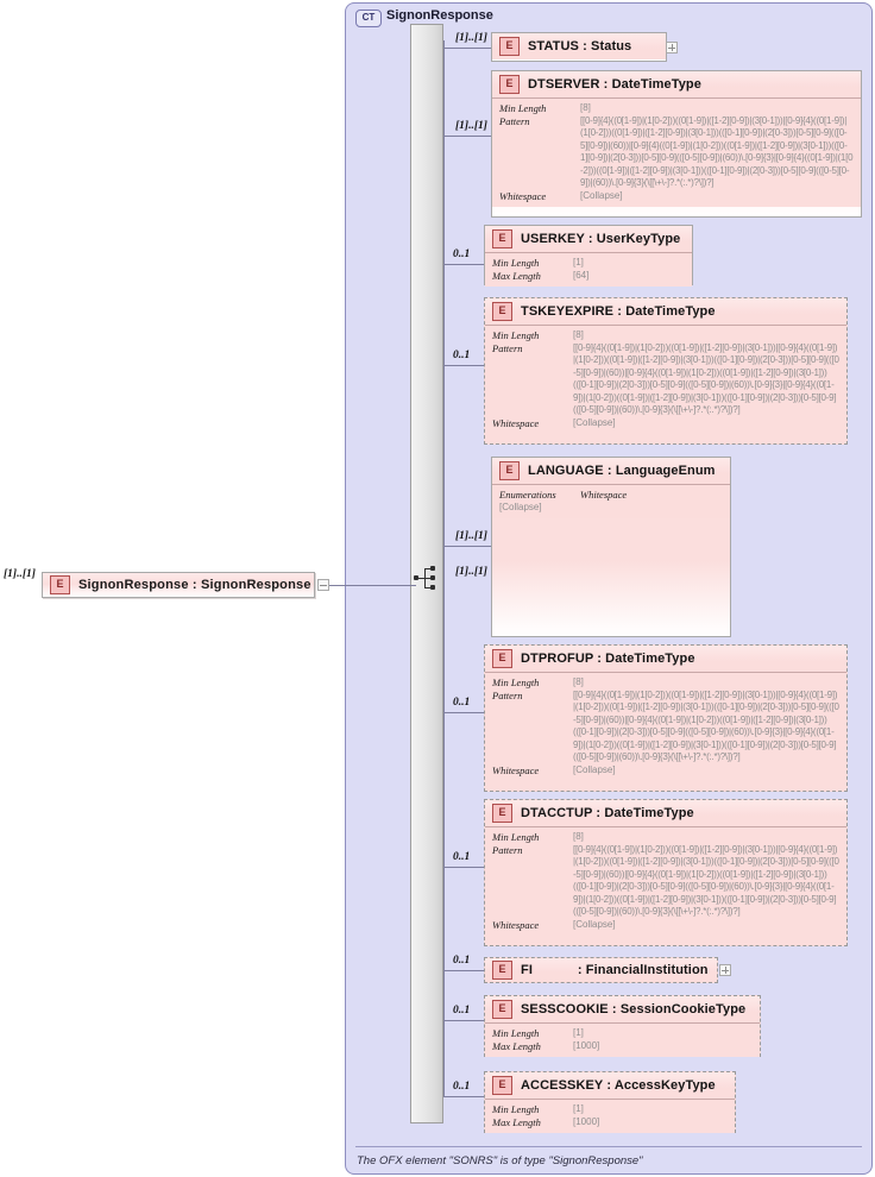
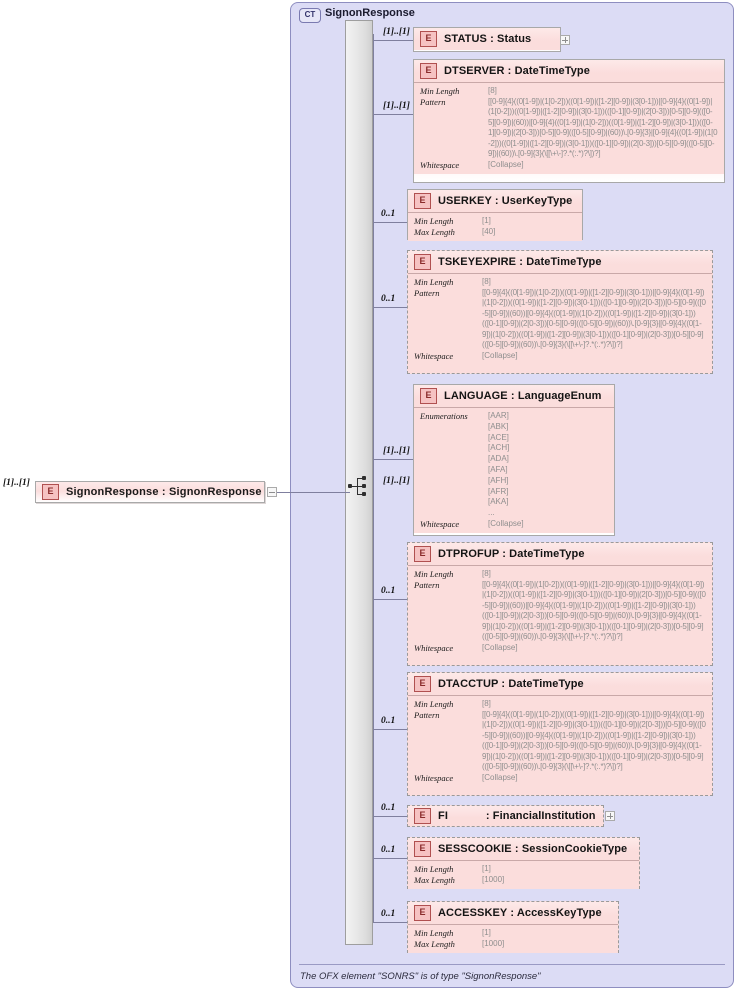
  CT
  SignonResponse
  The OFX element "SONRS" is of type "SignonResponse"
  [1]..[1]
  E
  SignonResponse : SignonResponse
  [1]..[1]
  [1]..[1]
  E
  STATUS : Status
  [1]..[1]
  E
  DTSERVER : DateTimeType
  Min Length
  [8]
  Pattern
  [[0-9]{4}((0[1-9])|(1[0-2]))((0[1-9])|([1-2][0-9])|(3[0-1]))|[0-9]{4}((0[1-9])|(1[0-2]))((0[1-9])|([1-2][0-9])|(3[0-1]))(([0-1][0-9])|(2[0-3]))[0-5][0-9](([0-5][0-9])|(60))|[0-9]{4}((0[1-9])|(1[0-2]))((0[1-9])|([1-2][0-9])|(3[0-1]))(([0-1][0-9])|(2[0-3]))[0-5][0-9](([0-5][0-9])|(60))\.[0-9]{3}|[0-9]{4}((0[1-9])|(1[0-2]))((0[1-9])|([1-2][0-9])|(3[0-1]))(([0-1][0-9])|(2[0-3]))[0-5][0-9](([0-5][0-9])|(60))\.[0-9]{3}(\[[\+\-]?.*(:.*)?\])?]
  Whitespace
  [Collapse]
  0..1
  E
  USERKEY : UserKeyType
  Min Length
  [1]
  Max Length
- [64]
+ [40]
  0..1
  E
  TSKEYEXPIRE : DateTimeType
  Min Length
  [8]
  Pattern
  [[0-9]{4}((0[1-9])|(1[0-2]))((0[1-9])|([1-2][0-9])|(3[0-1]))|[0-9]{4}((0[1-9])|(1[0-2]))((0[1-9])|([1-2][0-9])|(3[0-1]))(([0-1][0-9])|(2[0-3]))[0-5][0-9](([0-5][0-9])|(60))|[0-9]{4}((0[1-9])|(1[0-2]))((0[1-9])|([1-2][0-9])|(3[0-1]))(([0-1][0-9])|(2[0-3]))[0-5][0-9](([0-5][0-9])|(60))\.[0-9]{3}|[0-9]{4}((0[1-9])|(1[0-2]))((0[1-9])|([1-2][0-9])|(3[0-1]))(([0-1][0-9])|(2[0-3]))[0-5][0-9](([0-5][0-9])|(60))\.[0-9]{3}(\[[\+\-]?.*(:.*)?\])?]
  Whitespace
  [Collapse]
  [1]..[1]
  E
  LANGUAGE : LanguageEnum
  Enumerations
+ [AAR]
+ [ABK]
+ [ACE]
+ [ACH]
+ [ADA]
+ [AFA]
+ [AFH]
+ [AFR]
+ [AKA]
+ ...
  Whitespace
  [Collapse]
  0..1
  E
  DTPROFUP : DateTimeType
  Min Length
  [8]
  Pattern
  [[0-9]{4}((0[1-9])|(1[0-2]))((0[1-9])|([1-2][0-9])|(3[0-1]))|[0-9]{4}((0[1-9])|(1[0-2]))((0[1-9])|([1-2][0-9])|(3[0-1]))(([0-1][0-9])|(2[0-3]))[0-5][0-9](([0-5][0-9])|(60))|[0-9]{4}((0[1-9])|(1[0-2]))((0[1-9])|([1-2][0-9])|(3[0-1]))(([0-1][0-9])|(2[0-3]))[0-5][0-9](([0-5][0-9])|(60))\.[0-9]{3}|[0-9]{4}((0[1-9])|(1[0-2]))((0[1-9])|([1-2][0-9])|(3[0-1]))(([0-1][0-9])|(2[0-3]))[0-5][0-9](([0-5][0-9])|(60))\.[0-9]{3}(\[[\+\-]?.*(:.*)?\])?]
  Whitespace
  [Collapse]
  0..1
  E
  DTACCTUP : DateTimeType
  Min Length
  [8]
  Pattern
  [[0-9]{4}((0[1-9])|(1[0-2]))((0[1-9])|([1-2][0-9])|(3[0-1]))|[0-9]{4}((0[1-9])|(1[0-2]))((0[1-9])|([1-2][0-9])|(3[0-1]))(([0-1][0-9])|(2[0-3]))[0-5][0-9](([0-5][0-9])|(60))|[0-9]{4}((0[1-9])|(1[0-2]))((0[1-9])|([1-2][0-9])|(3[0-1]))(([0-1][0-9])|(2[0-3]))[0-5][0-9](([0-5][0-9])|(60))\.[0-9]{3}|[0-9]{4}((0[1-9])|(1[0-2]))((0[1-9])|([1-2][0-9])|(3[0-1]))(([0-1][0-9])|(2[0-3]))[0-5][0-9](([0-5][0-9])|(60))\.[0-9]{3}(\[[\+\-]?.*(:.*)?\])?]
  Whitespace
  [Collapse]
  0..1
  E
  FI : FinancialInstitution
  0..1
  E
  SESSCOOKIE : SessionCookieType
  Min Length
  [1]
  Max Length
  [1000]
  0..1
  E
  ACCESSKEY : AccessKeyType
  Min Length
  [1]
  Max Length
  [1000]
